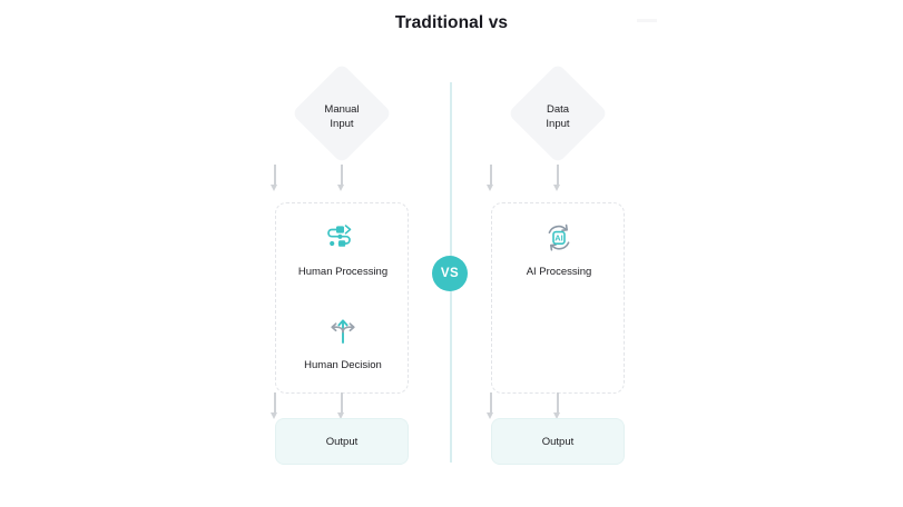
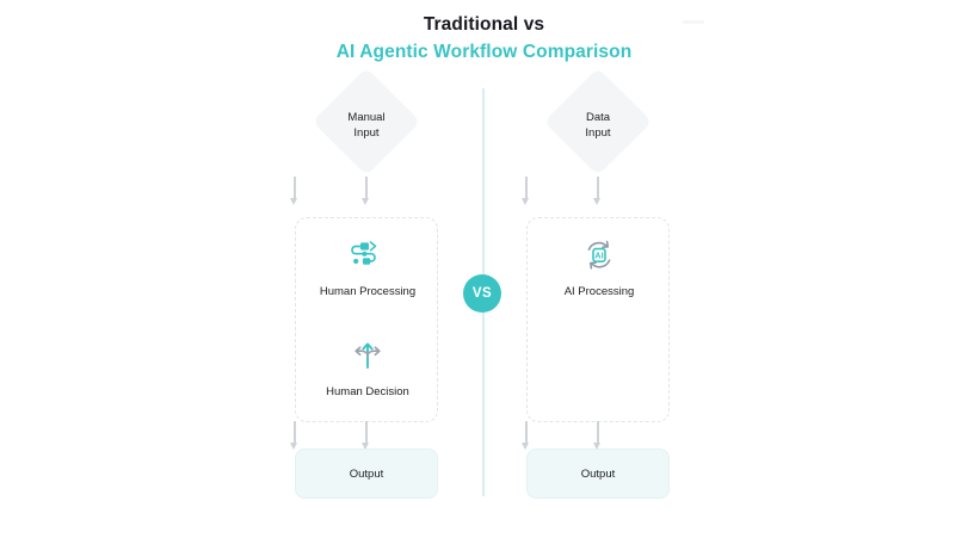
  Traditional vs
+ AI Agentic Workflow Comparison
  VS
  Manual
  Input
  Human Processing
  Human Decision
  Output
  Data
  Input
  AI
  AI Processing
  Output
